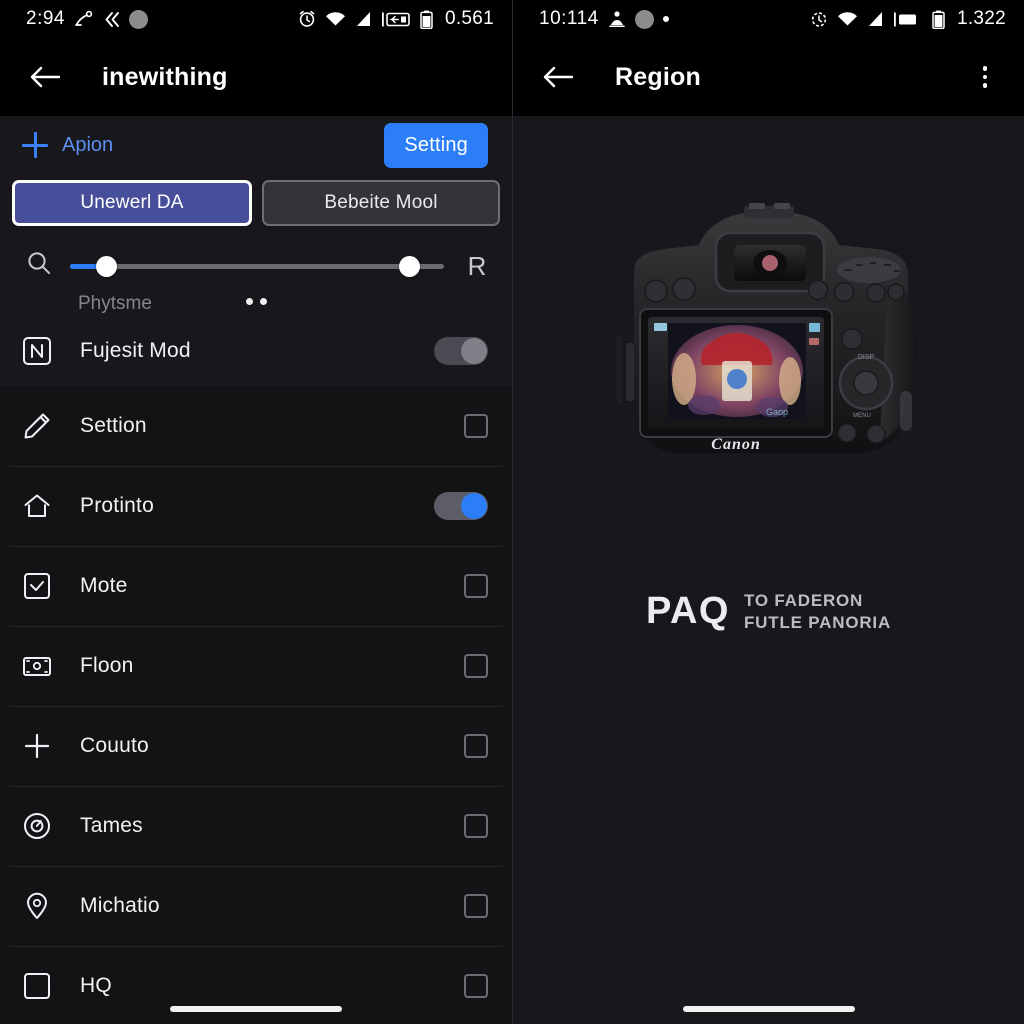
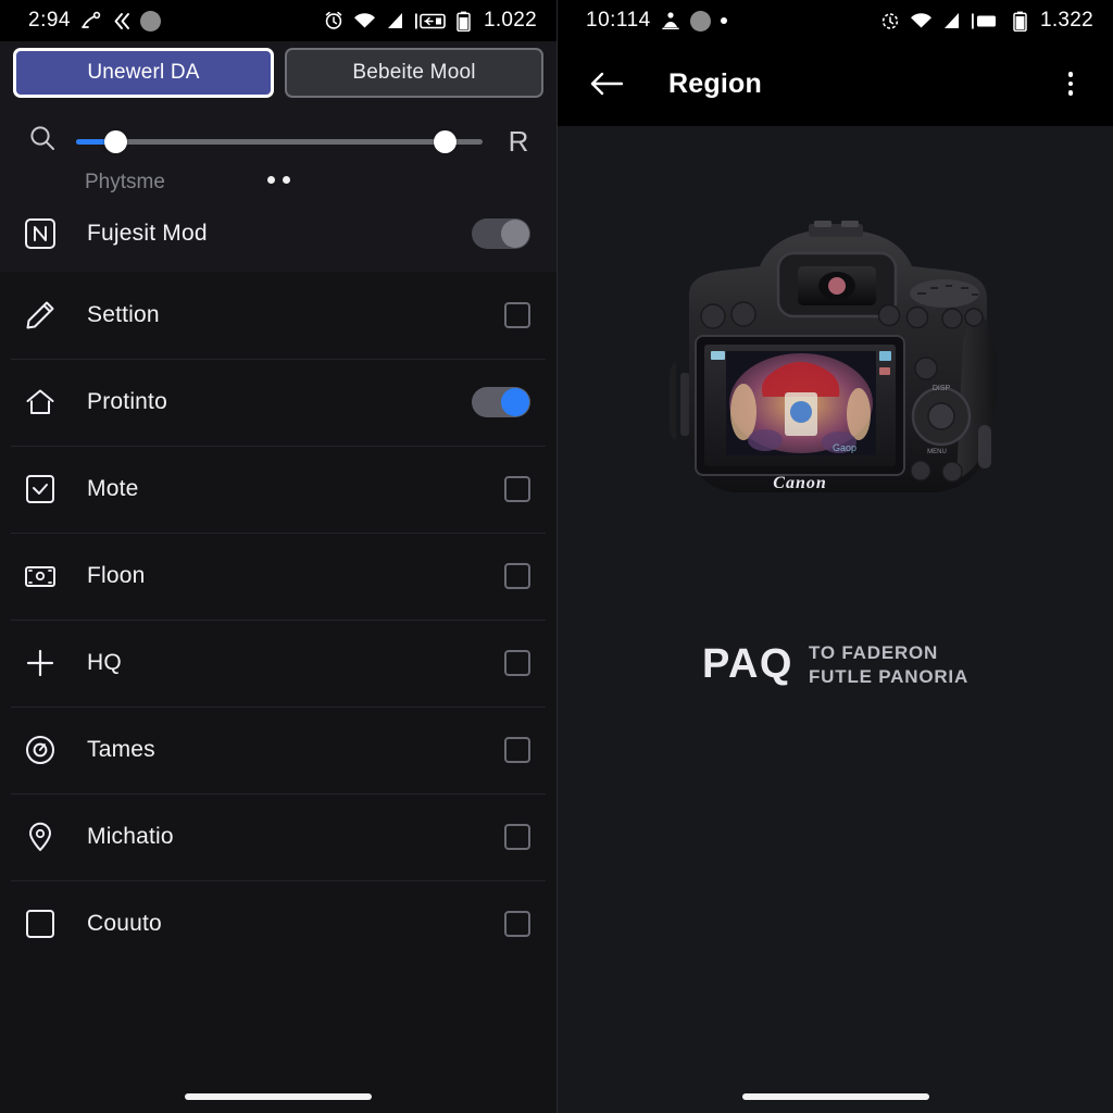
  2:94
- 0.561
+ 1.022
- inewithing
- Apion
- Setting
  Unewerl DA
  Bebeite Mool
  R
  Phytsme
  Fujesit Mod
  Settion
  Protinto
  Mote
  Floon
- Couuto
+ HQ
  Tames
  Michatio
- HQ
+ Couuto
  10:114
  1.322
  Region
  Gaop
  Canon
  PAQ
  TO FADERON
  FUTLE PANORIA
